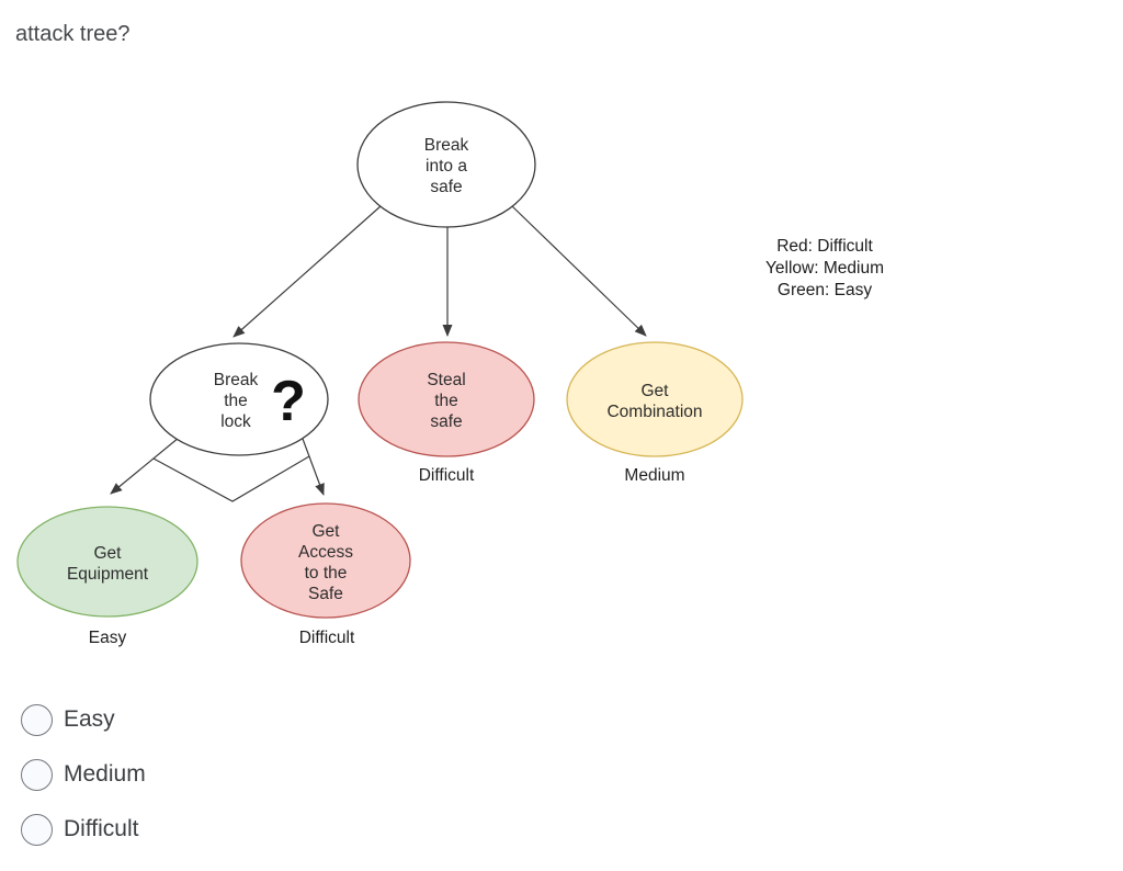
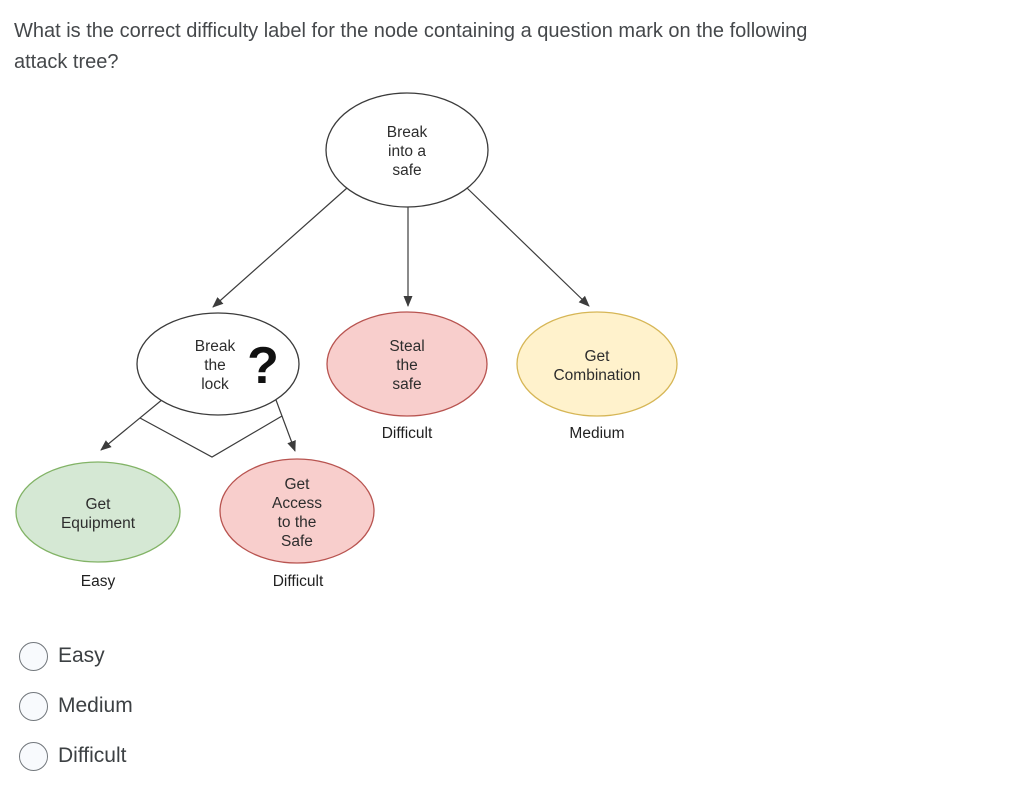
+ What is the correct difficulty label for the node containing a question mark on the following
  attack tree?
  Break
  into a
  safe
- Red: Difficult
- Yellow: Medium
- Green: Easy
  Break
  the
  lock
  ?
  Steal
  the
  safe
  Difficult
  Get
  Combination
  Medium
  Get
  Equipment
  Easy
  Get
  Access
  to the
  Safe
  Difficult
  Easy
  Medium
  Difficult
